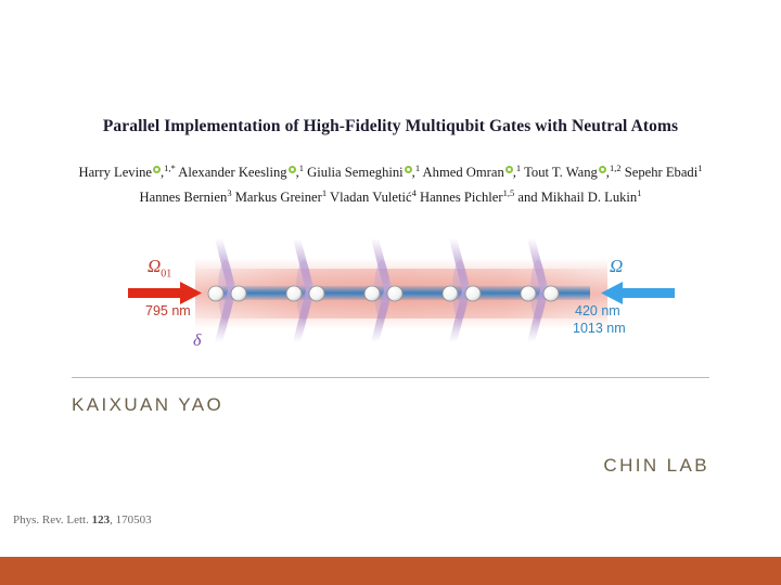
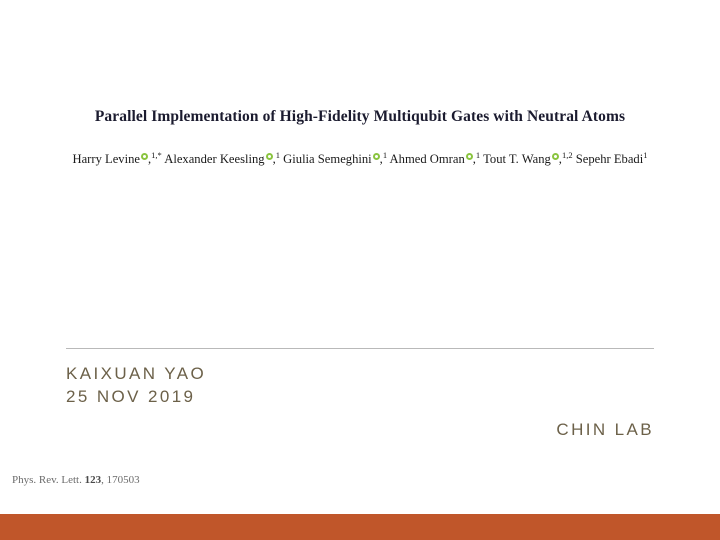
  Parallel Implementation of High-Fidelity Multiqubit Gates with Neutral Atoms
  Harry Levine ,1,* Alexander Keesling ,1 Giulia Semeghini ,1 Ahmed Omran ,1 Tout T. Wang ,1,2 Sepehr Ebadi1
- Hannes Bernien3 Markus Greiner1 Vladan Vuletić4 Hannes Pichler1,5 and Mikhail D. Lukin1
- Ω01
- 795 nm
- δ
- Ω
- 420 nm
- 1013 nm
  KAIXUAN YAO
+ 25 NOV 2019
  CHIN LAB
  Phys. Rev. Lett. 123, 170503
